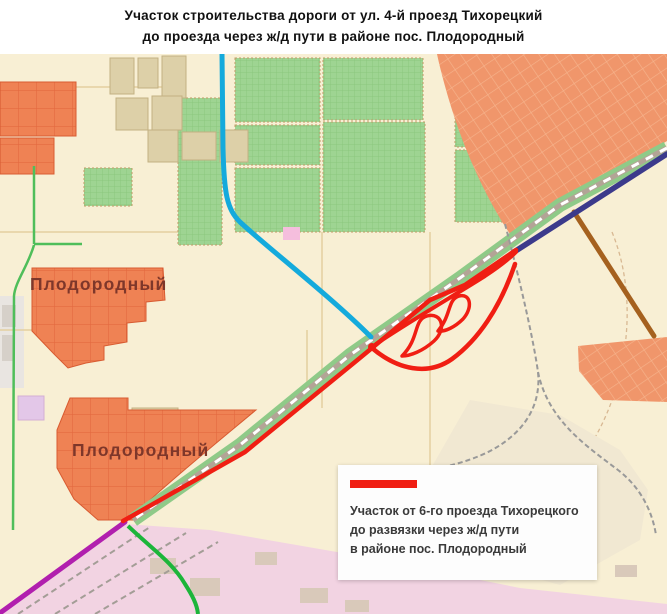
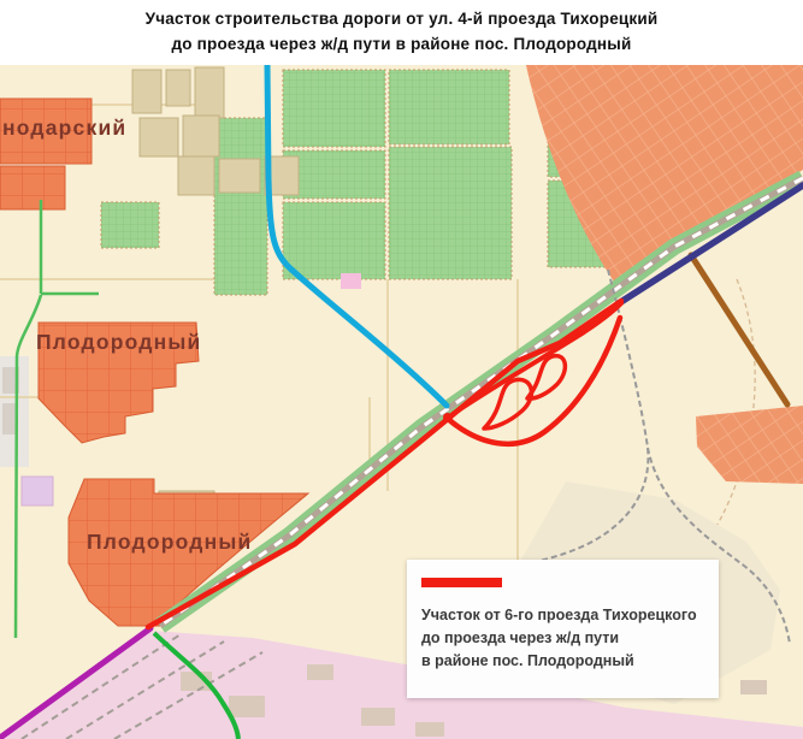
+ нодарский
  Плодородный
  Плодородный
- Участок строительства дороги от ул. 4-й проезд Тихорецкий
+ Участок строительства дороги от ул. 4-й проезда Тихорецкий
  до проезда через ж/д пути в районе пос. Плодородный
  Участок от 6-го проезда Тихорецкого
- до развязки через ж/д пути
+ до проезда через ж/д пути
  в районе пос. Плодородный
